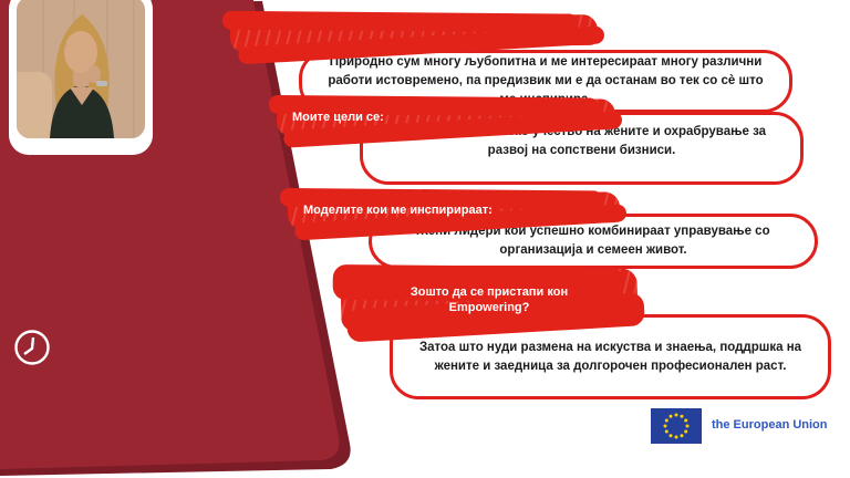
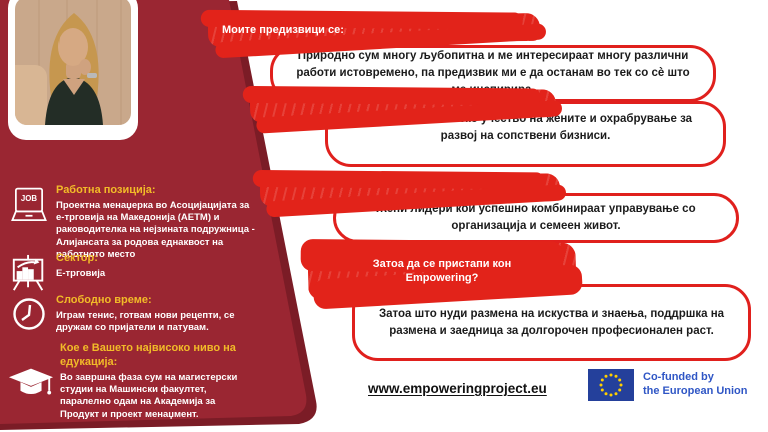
+ JOB
+ Работна позиција:
+ Проектна менаџерка во Асоцијацијата за е-трговија на Македонија (АЕТМ) и раководителка на нејзината подружница - Алијансата за родова еднаквост на работното место
+ Сектор:
+ Е-трговија
+ Слободно време:
+ Играм тенис, готвам нови рецепти, се дружам со пријатели и патувам.
+ Кое е Вашето највисоко ниво на едукација:
+ Во завршна фаза сум на магистерски студии на Машински факултет, паралелно одам на Академија за Продукт и проект менаџмент.
+ Моите предизвици се:
  Природно сум многу љубопитна и ме интересираат многу различни работи истовремено, па предизвик ми е да останам во тек со сè што
- Моите цели се:
  тво на жените и охрабрување за развој на сопствени бизниси.
- Моделите кои ме инспирираат:
  лидери кои успешно комбинираат управување со организација и семеен живот.
- Зошто да се пристапи кон Empowering?
+ Затоа да се пристапи кон Empowering?
- Затоа што нуди размена на искуства и знаења, поддршка на жените и заедница за долгорочен професионален раст.
+ Затоа што нуди размена на искуства и знаења, поддршка на размена и заедница за долгорочен професионален раст.
+ www.empoweringproject.eu
+ Co-funded by
  the European Union
